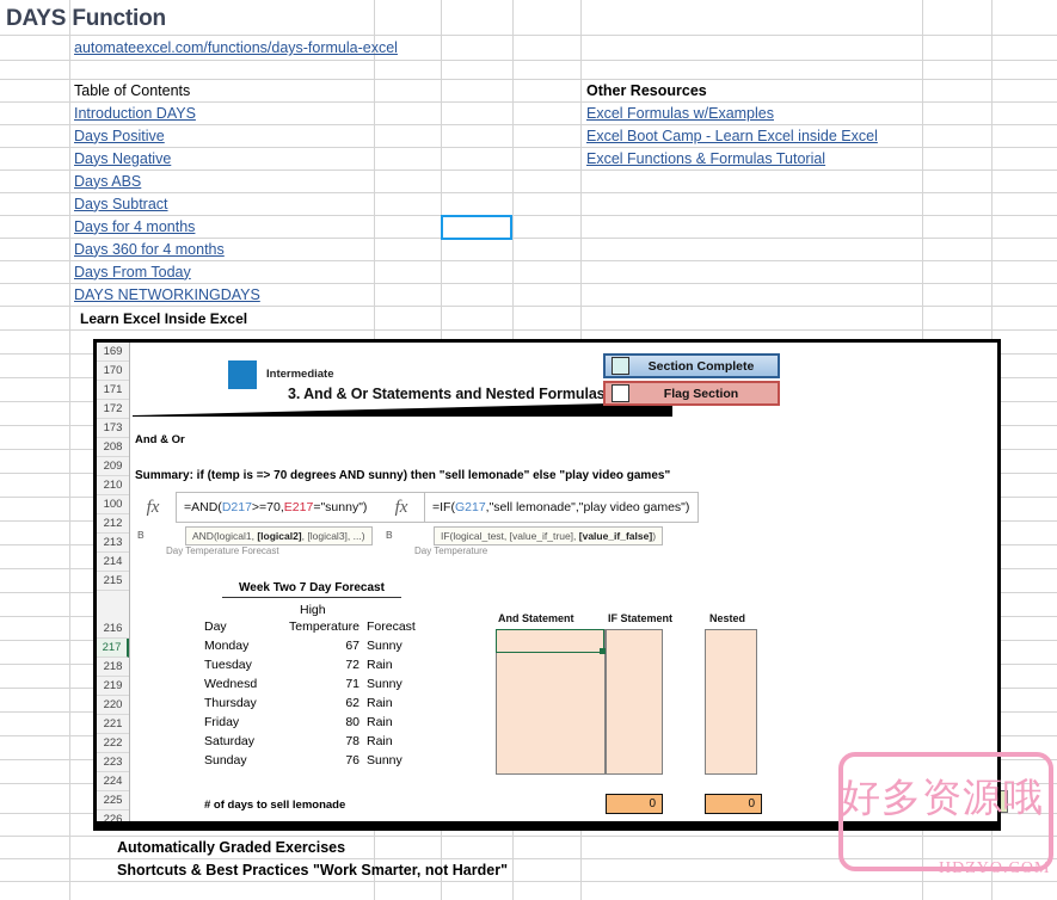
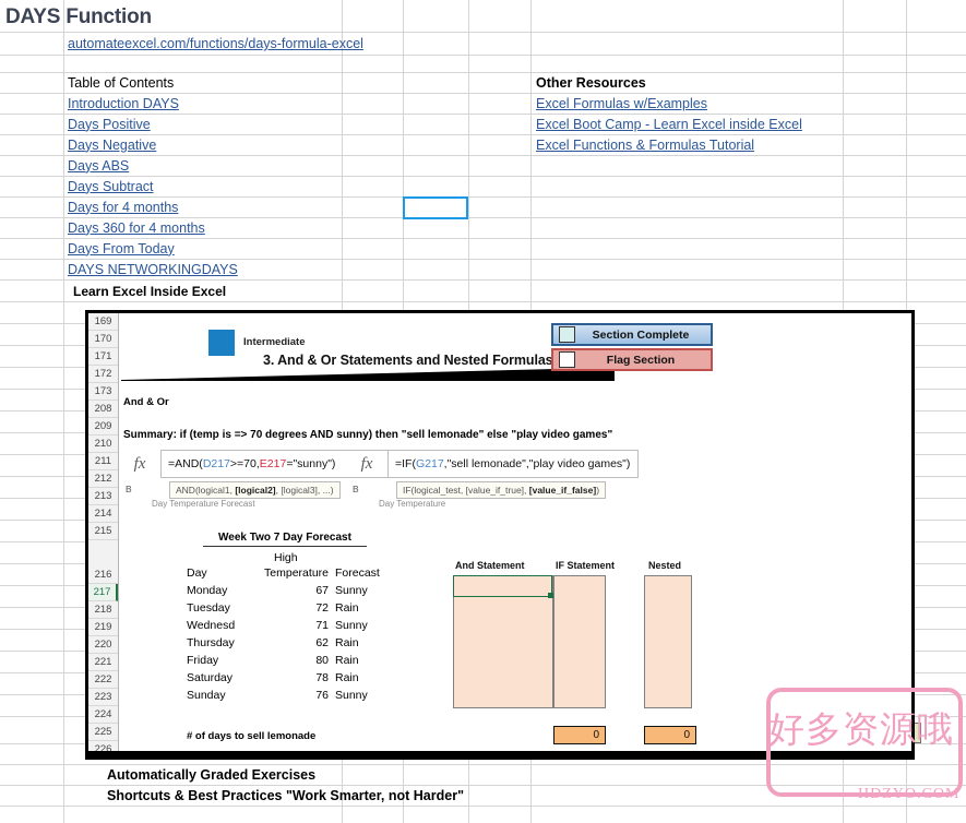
  DAYS Function
  automateexcel.com/functions/days-formula-excel
  Table of Contents
  Introduction DAYS
  Days Positive
  Days Negative
  Days ABS
  Days Subtract
  Days for 4 months
  Days 360 for 4 months
  Days From Today
  DAYS NETWORKINGDAYS
  Learn Excel Inside Excel
  Other Resources
  Excel Formulas w/Examples
  Excel Boot Camp - Learn Excel inside Excel
  Excel Functions & Formulas Tutorial
  Automatically Graded Exercises
  Shortcuts & Best Practices "Work Smarter, not Harder"
  169
  170
  171
  172
  173
  208
  209
  210
- 100
+ 211
  212
  213
  214
  215
  216
  217
  218
  219
  220
  221
  222
  223
  224
  225
  226
  Intermediate
  3. And & Or Statements and Nested Formulas
  And & Or
  Summary: if (temp is => 70 degrees AND sunny) then "sell lemonade" else "play video games"
  Section Complete
  Flag Section
  fx
  =AND(
  D217
  >=70,
  E217
  ="sunny")
  B
  AND(logical1, [logical2], [logical3], ...)
  Day Temperature Forecast
  fx
  =IF(
  G217
  ,"sell lemonade","play video games")
  B
  IF(logical_test, [value_if_true], [value_if_false])
  Day Temperature
  Week Two 7 Day Forecast
  High
  Day
  Temperature
  Forecast
  Monday
  67
  Sunny
  Tuesday
  72
  Rain
  Wednesd
  71
  Sunny
  Thursday
  62
  Rain
  Friday
  80
  Rain
  Saturday
  78
  Rain
  Sunday
  76
  Sunny
  # of days to sell lemonade
  And Statement
  IF Statement
  Nested
  0
  0
  好多资源哦
  HDZYO.COM
